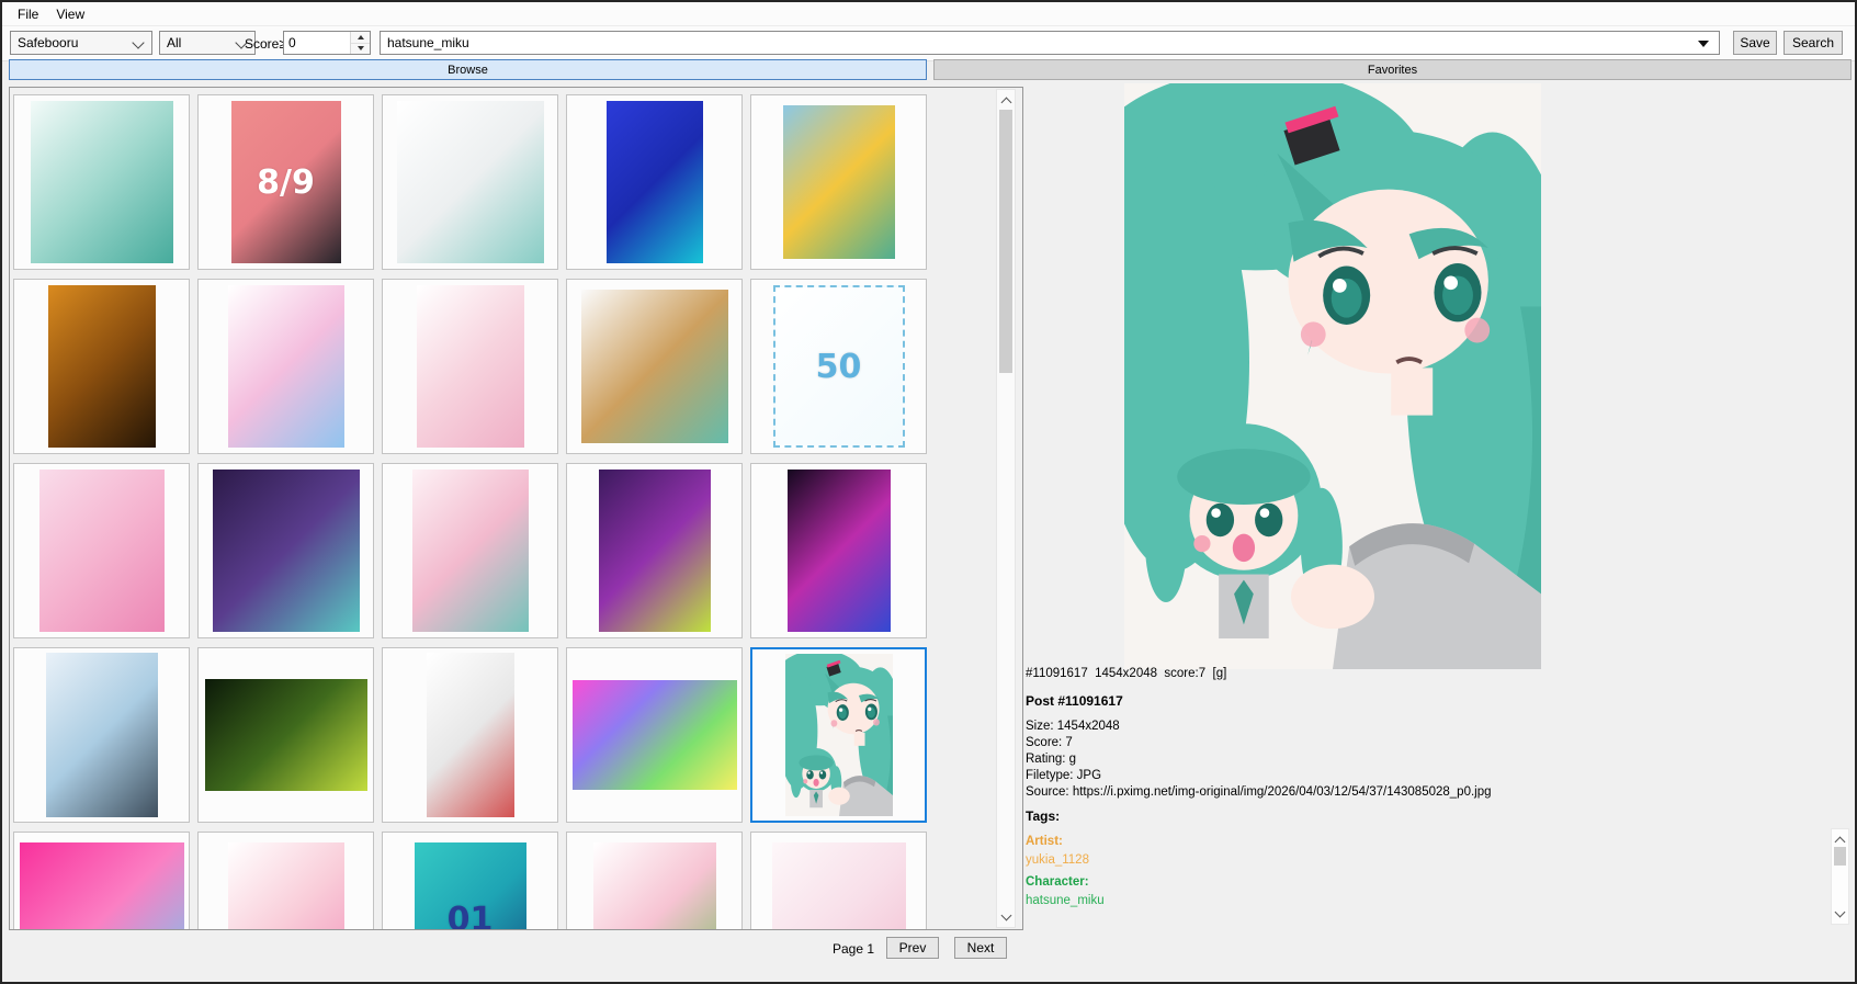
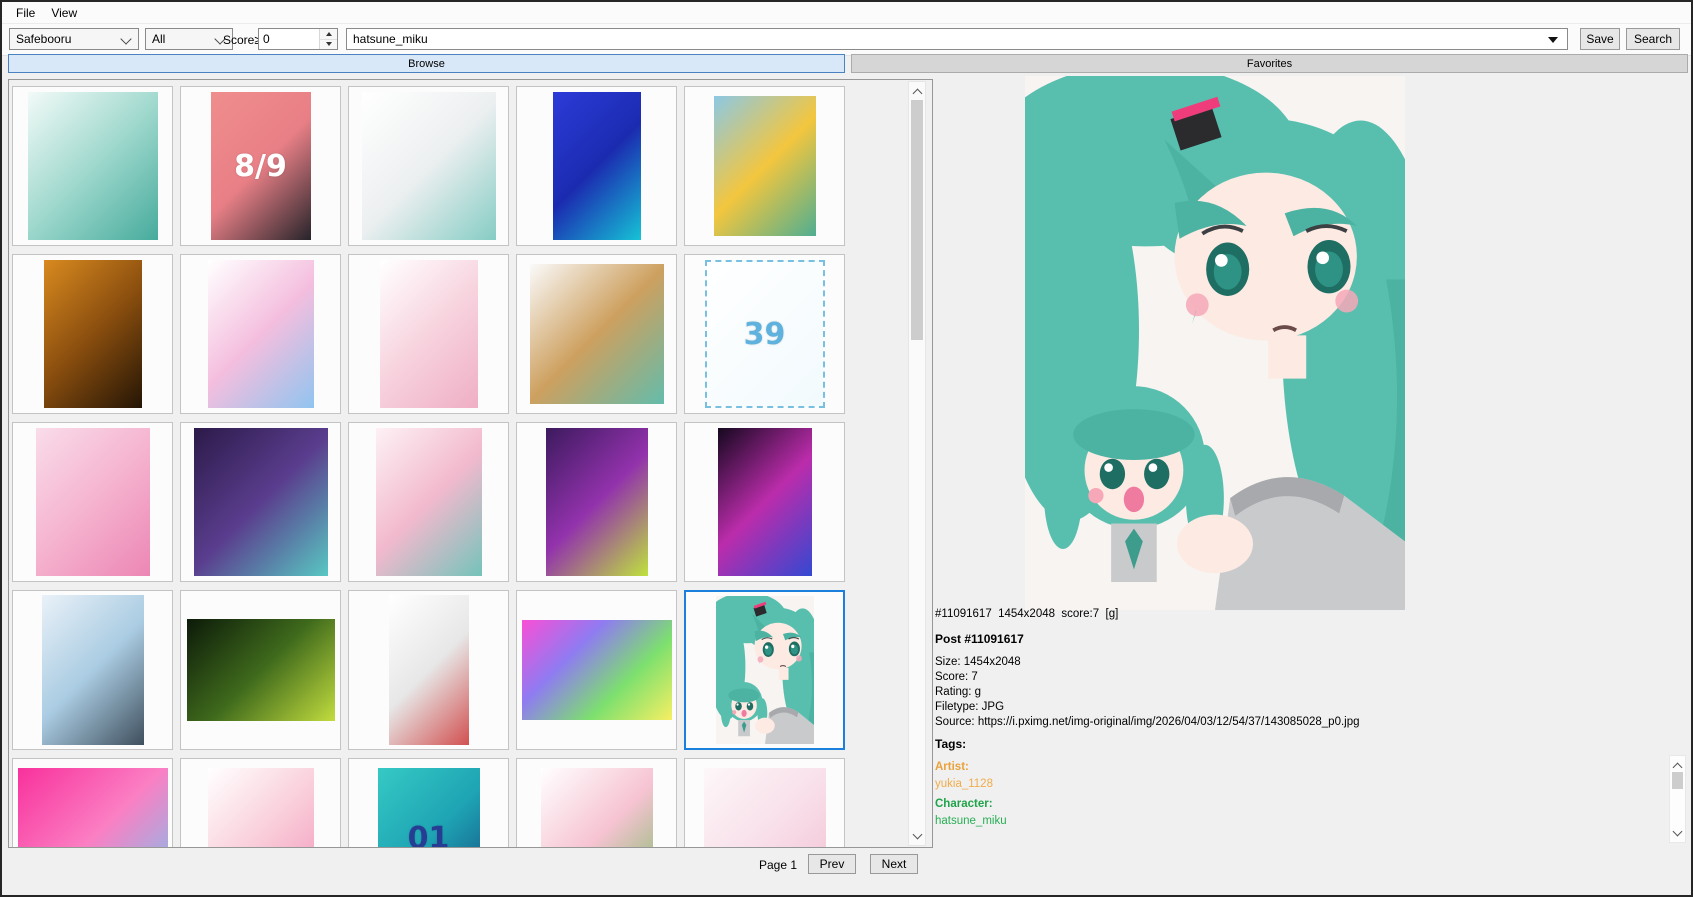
  File
  View
  Safebooru
  All
  Score
  0
  hatsune_miku
  Save
  Search
  Browse
  Favorites
  8/9
- 50
+ 39
  01
  Page 1
  Prev
  Next
  #11091617 1454x2048 score:7 [g]
  Post #11091617
  Size: 1454x2048
  Score: 7
  Rating: g
  Filetype: JPG
  Source: https://i.pximg.net/img-original/img/2026/04/03/12/54/37/143085028_p0.jpg
  Tags:
  Artist:
  yukia_1128
  Character:
  hatsune_miku
